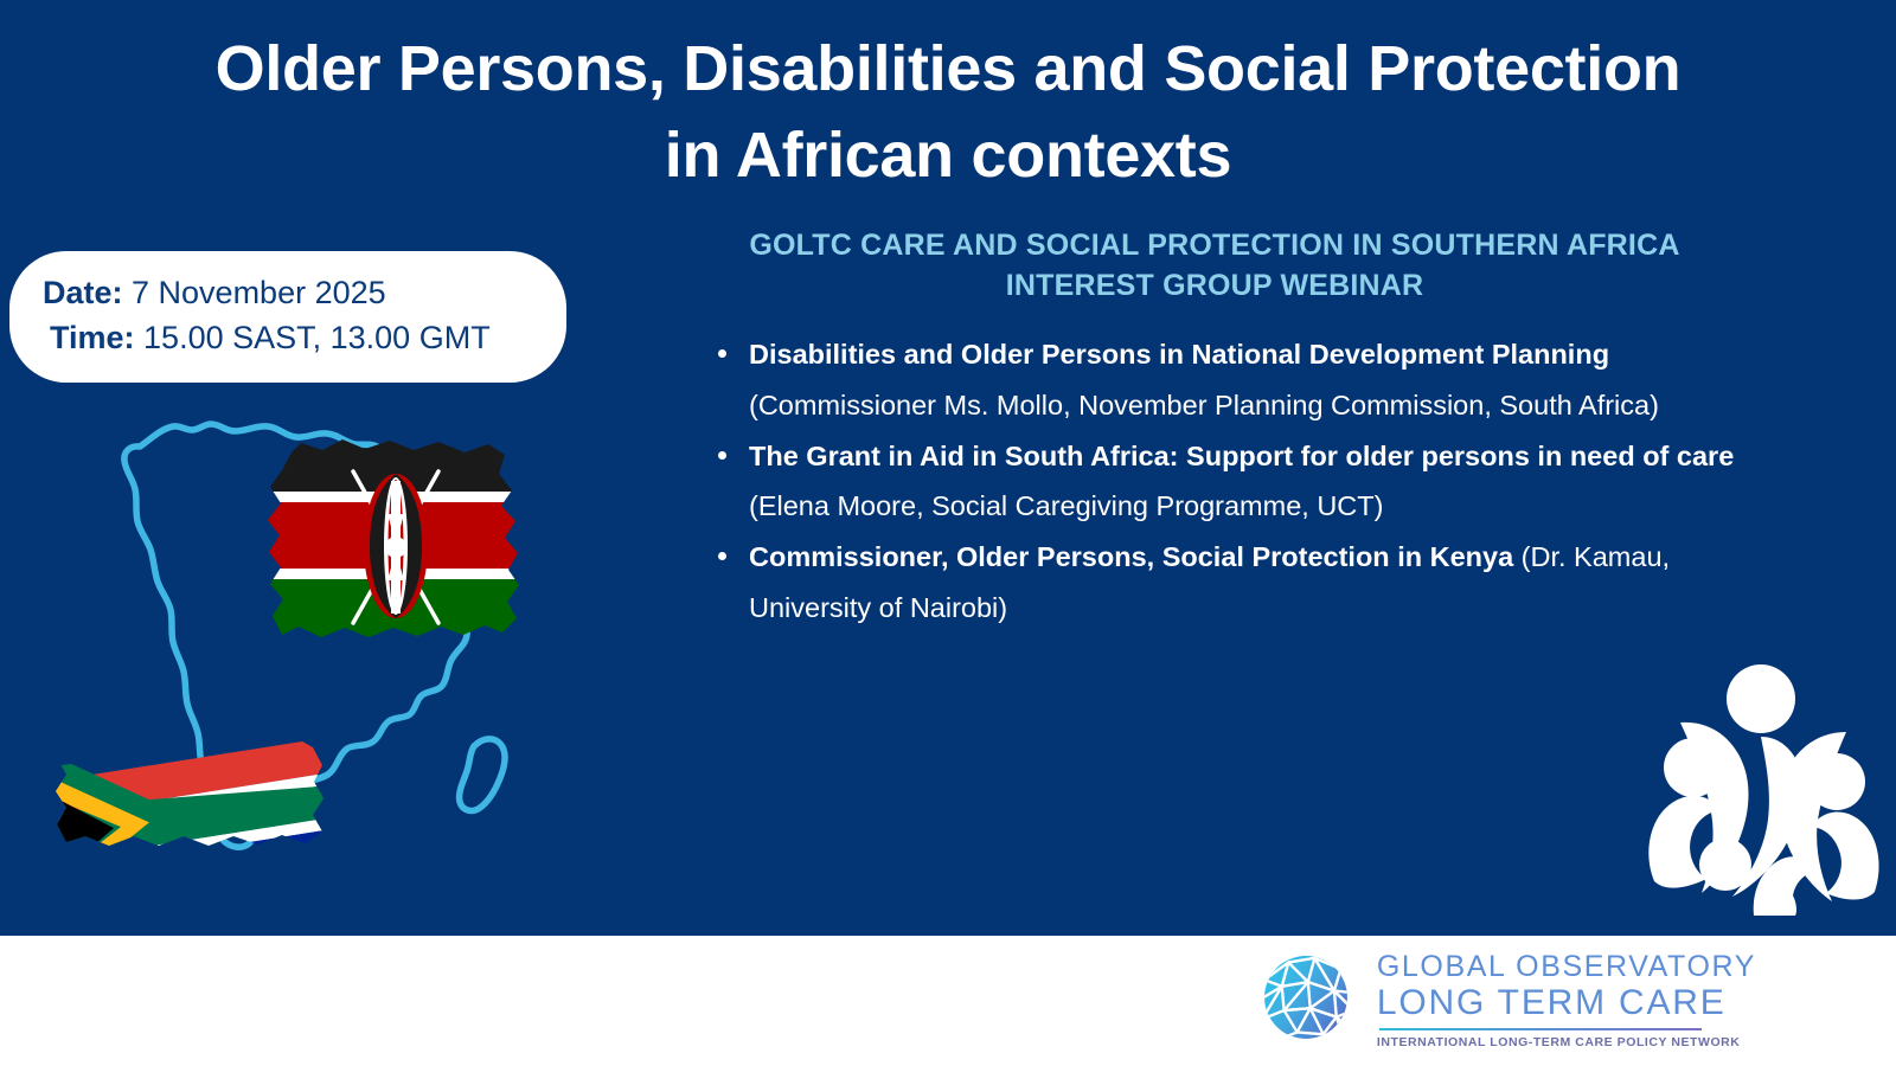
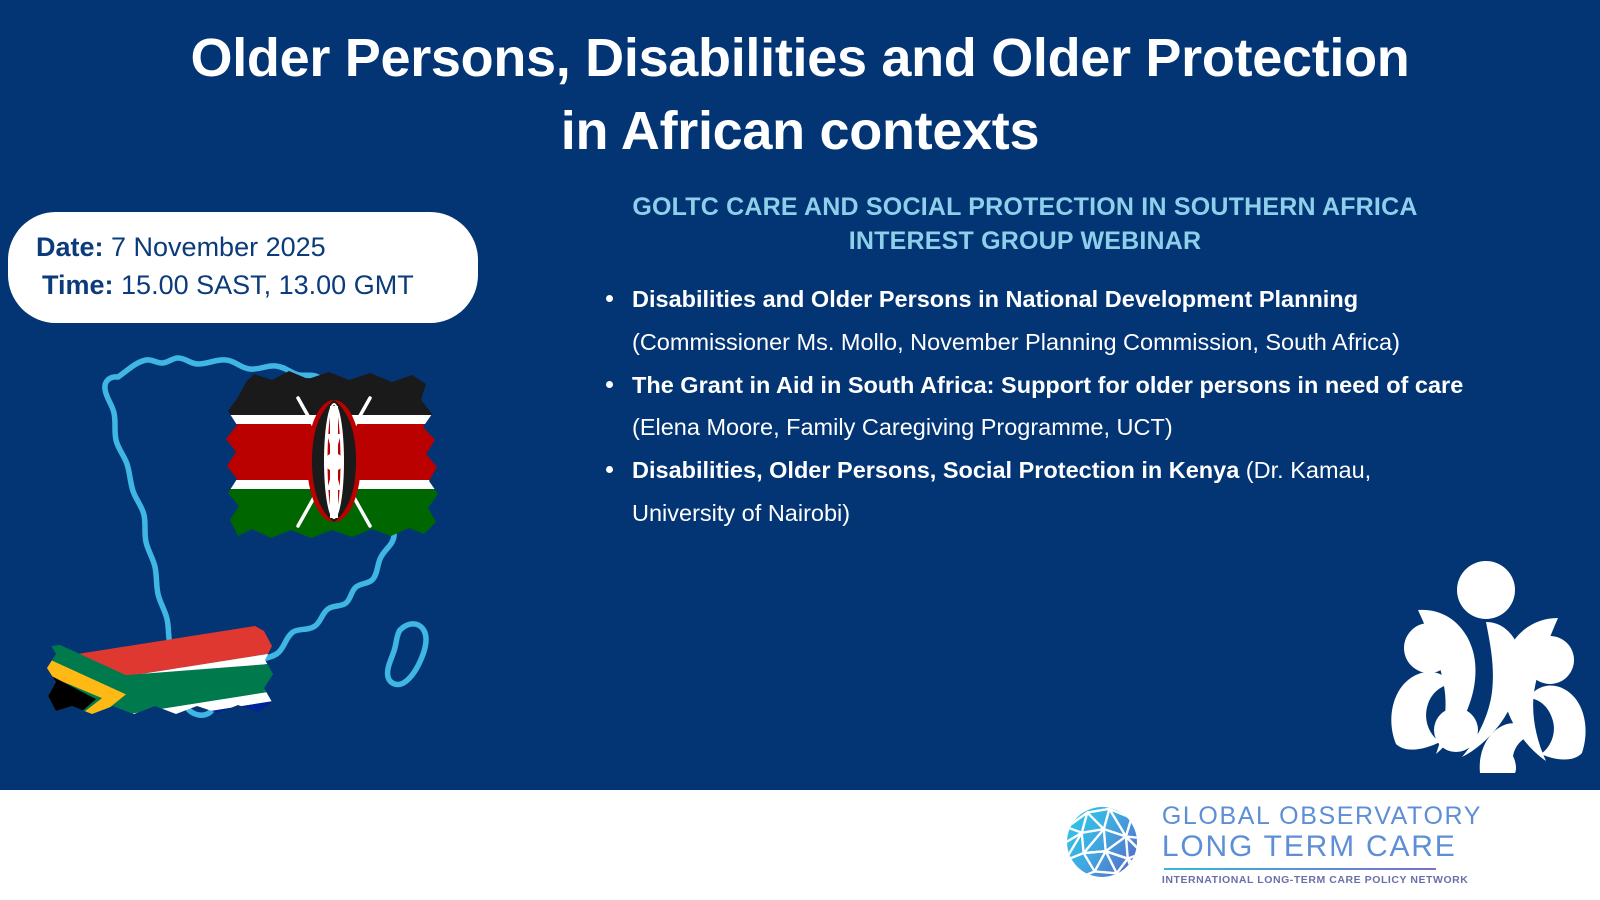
- Older Persons, Disabilities and Social Protection
+ Older Persons, Disabilities and Older Protection
  in African contexts
  Date: 7 November 2025
  Time: 15.00 SAST, 13.00 GMT
  GOLTC CARE AND SOCIAL PROTECTION IN SOUTHERN AFRICA
  INTEREST GROUP WEBINAR
  Disabilities and Older Persons in National Development Planning (Commissioner Ms. Mollo, November Planning Commission, South Africa)
- The Grant in Aid in South Africa: Support for older persons in need of care (Elena Moore, Social Caregiving Programme, UCT)
+ The Grant in Aid in South Africa: Support for older persons in need of care (Elena Moore, Family Caregiving Programme, UCT)
- Commissioner, Older Persons, Social Protection in Kenya (Dr. Kamau, University of Nairobi)
+ Disabilities, Older Persons, Social Protection in Kenya (Dr. Kamau, University of Nairobi)
  GLOBAL OBSERVATORY
  LONG TERM CARE
  INTERNATIONAL LONG-TERM CARE POLICY NETWORK
